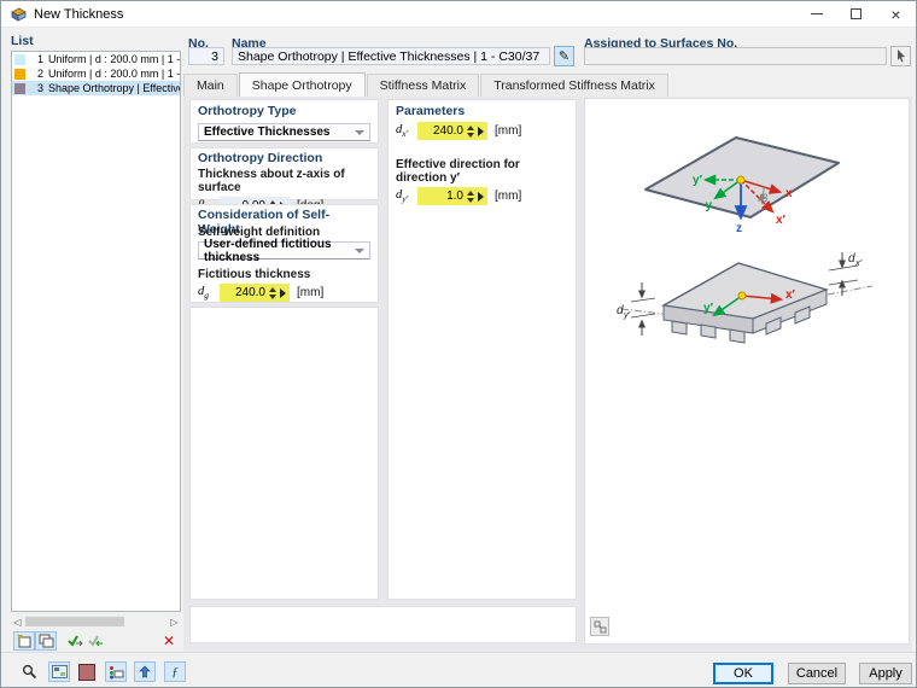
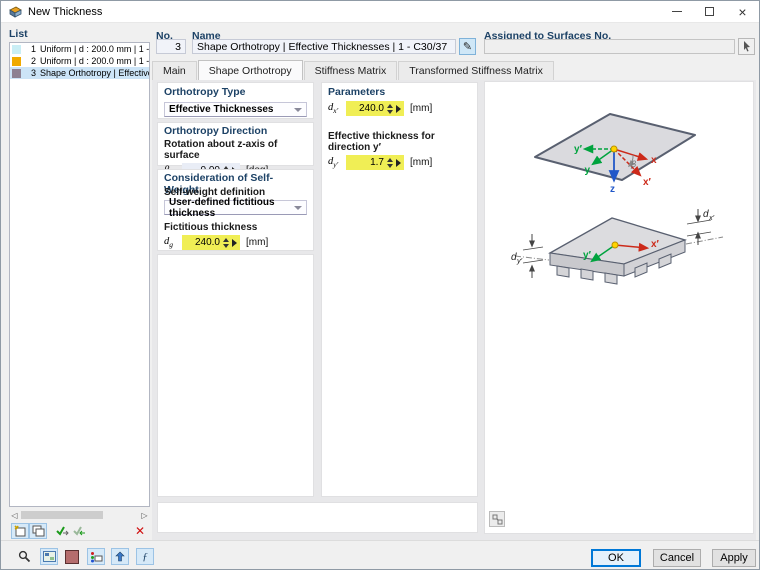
  New Thickness
  ×
  List
  1
  Uniform | d : 200.0 mm | 1 -
  2
  Uniform | d : 200.0 mm | 1 -
  3
  ◁
  ▷
  ✕
  No.
  3
  Name
  Shape Orthotropy | Effective Thicknesses | 1 - C30/37
  ✎
  Assigned to Surfaces No.
  Main
  Shape Orthotropy
  Stiffness Matrix
  Transformed Stiffness Matrix
  Orthotropy Type
  Effective Thicknesses
  Orthotropy Direction
- Thickness about z-axis of surface
+ Rotation about z-axis of surface
  Consideration of Self-Weight
  Self-weight definition
  User-defined fictitious thickness
  Fictitious thickness
  dg
  240.0
  [mm]
  Parameters
  dx′
  240.0
  [mm]
- Effective direction for direction y′
+ Effective thickness for direction y′
  dy′
- 1.0
+ 1.7
  [mm]
  y′
  y
  x
  x′
  z
  β
  y′
  x′
  d
  y′
  d
  x′
  ƒ
  OK
  Cancel
  Apply
